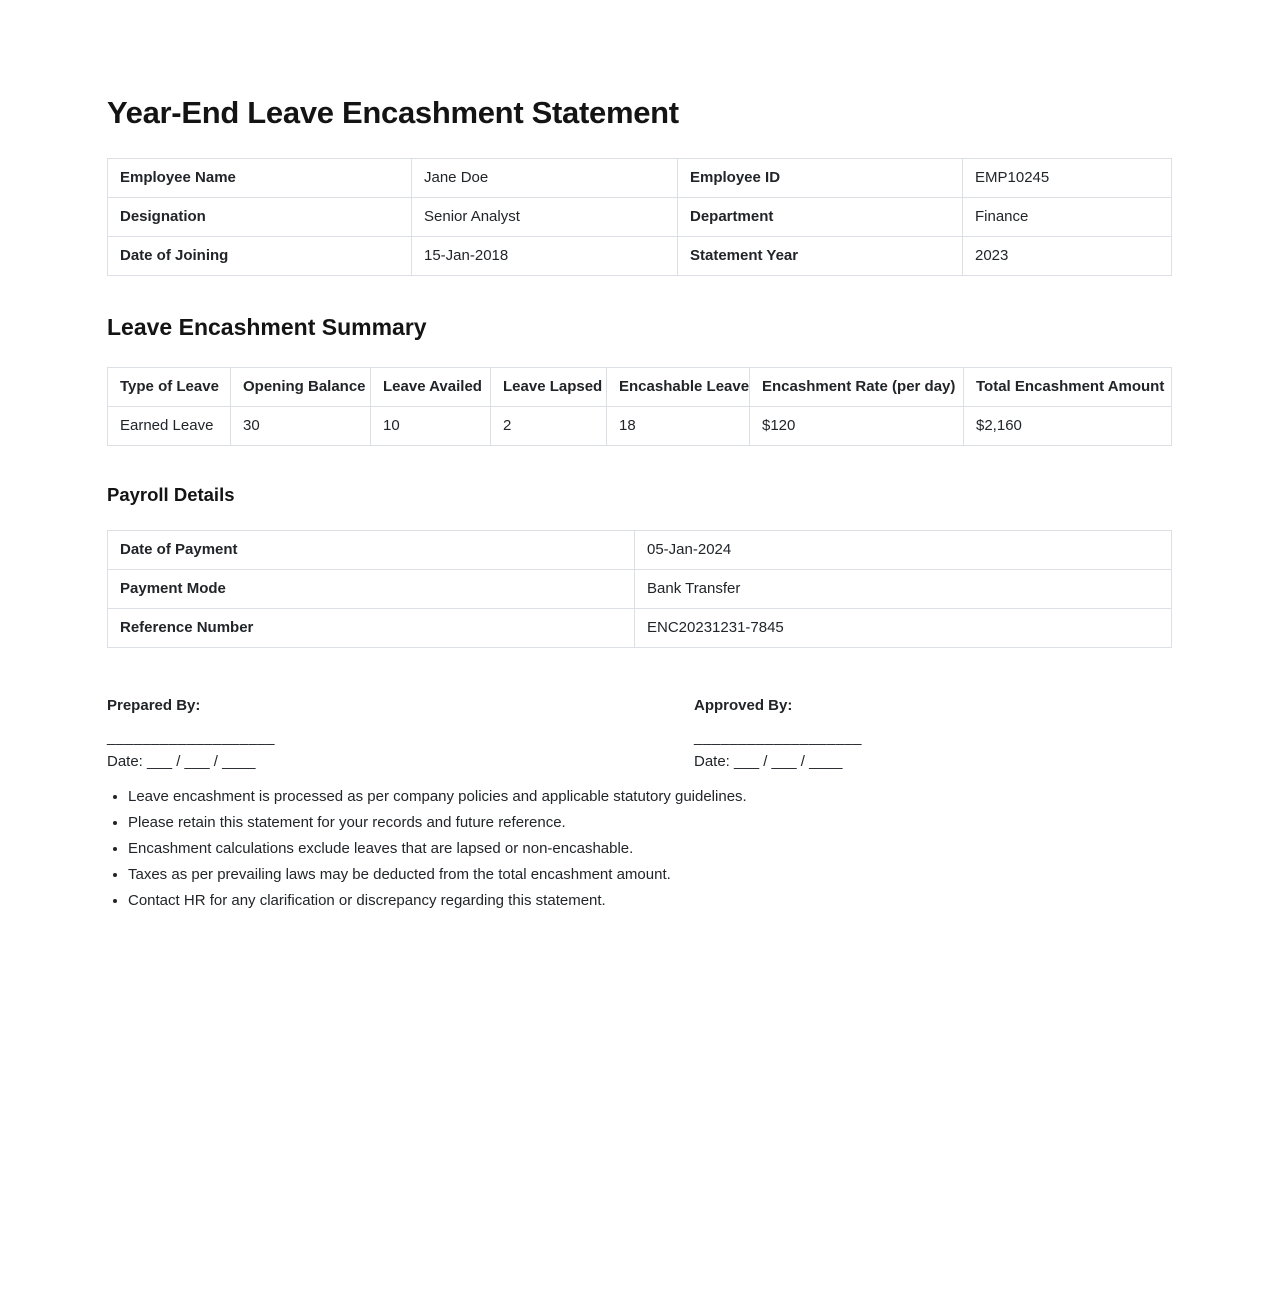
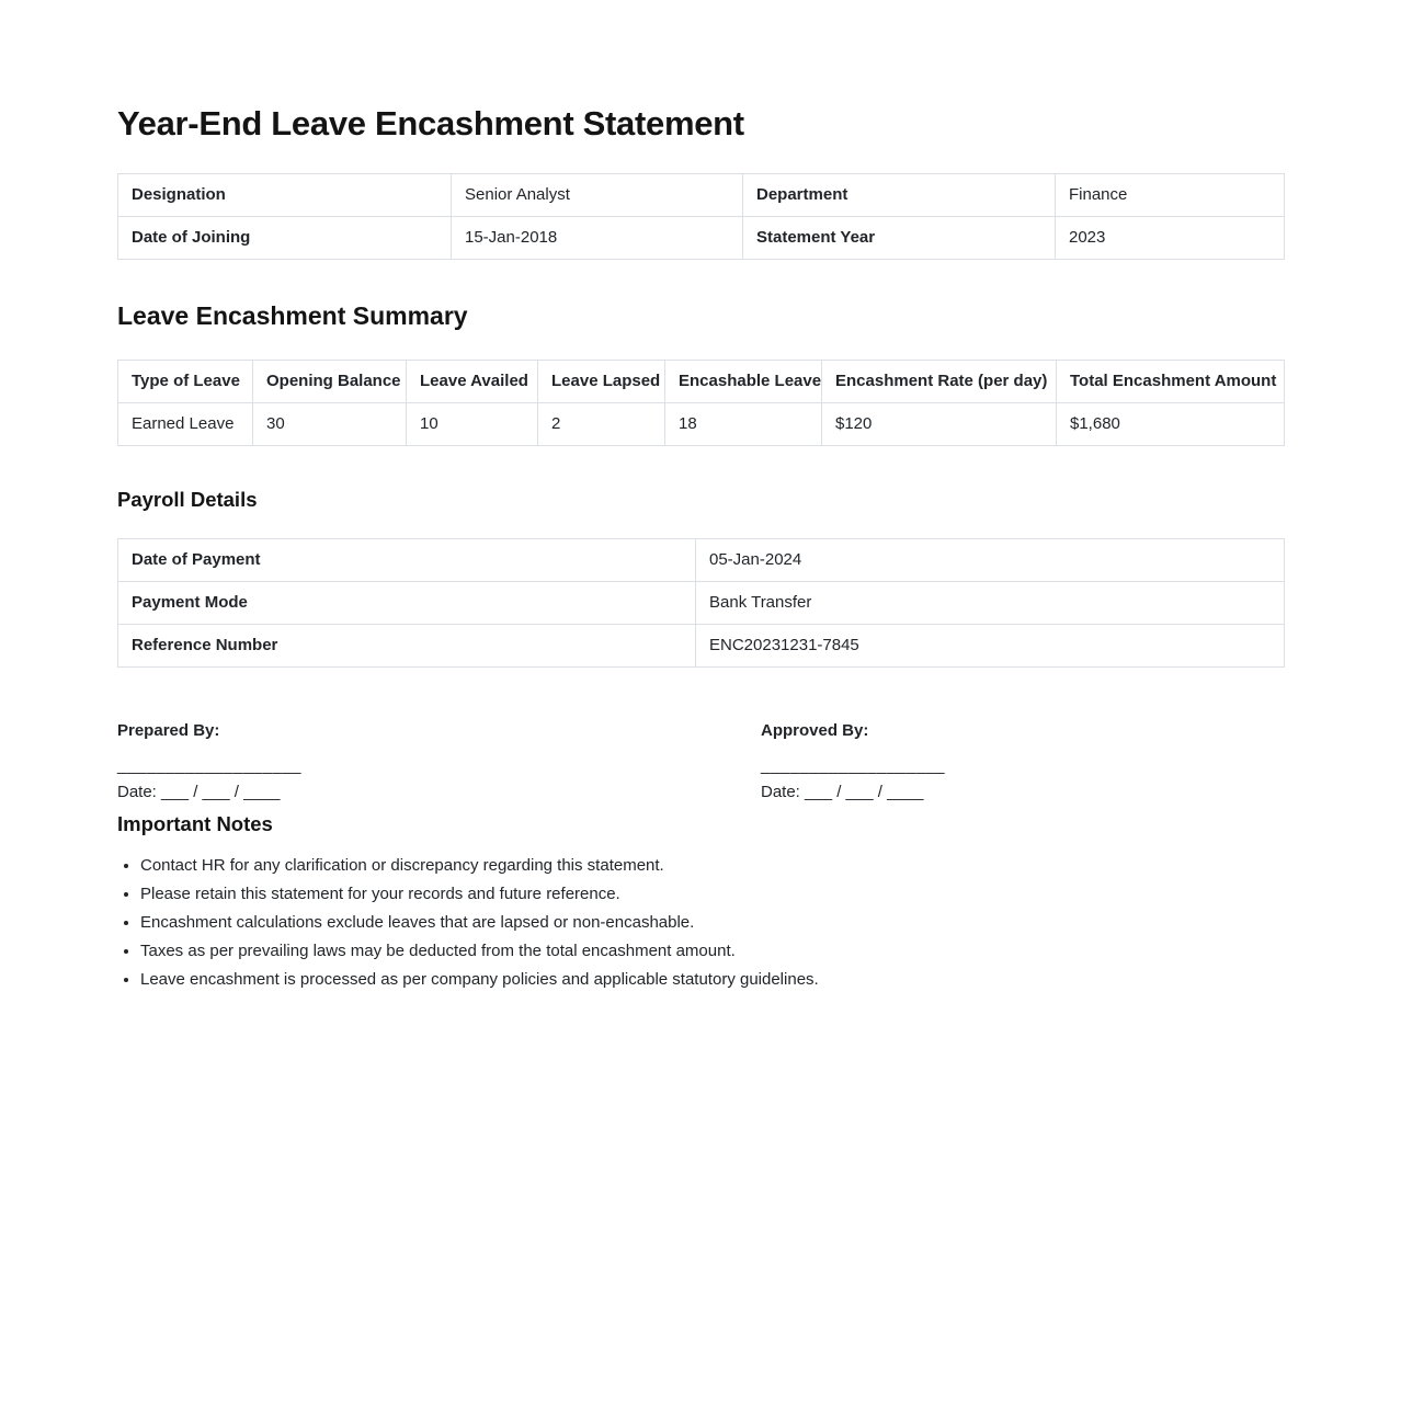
  Year-End Leave Encashment Statement
- Employee Name	Jane Doe	Employee ID	EMP10245
  Designation	Senior Analyst	Department	Finance
  Date of Joining	15-Jan-2018	Statement Year	2023
  Leave Encashment Summary
  Type of Leave	Opening Balance	Leave Availed	Leave Lapsed	Encashable Leave	Encashment Rate (per day)	Total Encashment Amount
- Earned Leave	30	10	2	18	$120	$2,160
+ Earned Leave	30	10	2	18	$120	$1,680
  Payroll Details
  Date of Payment	05-Jan-2024
  Payment Mode	Bank Transfer
  Reference Number	ENC20231231-7845
  Prepared By:
  ___________________
  Date: ___ / ___ / ____
  Approved By:
  ___________________
  Date: ___ / ___ / ____
+ Important Notes
- Leave encashment is processed as per company policies and applicable statutory guidelines.
+ Contact HR for any clarification or discrepancy regarding this statement.
  Please retain this statement for your records and future reference.
  Encashment calculations exclude leaves that are lapsed or non-encashable.
  Taxes as per prevailing laws may be deducted from the total encashment amount.
- Contact HR for any clarification or discrepancy regarding this statement.
+ Leave encashment is processed as per company policies and applicable statutory guidelines.
